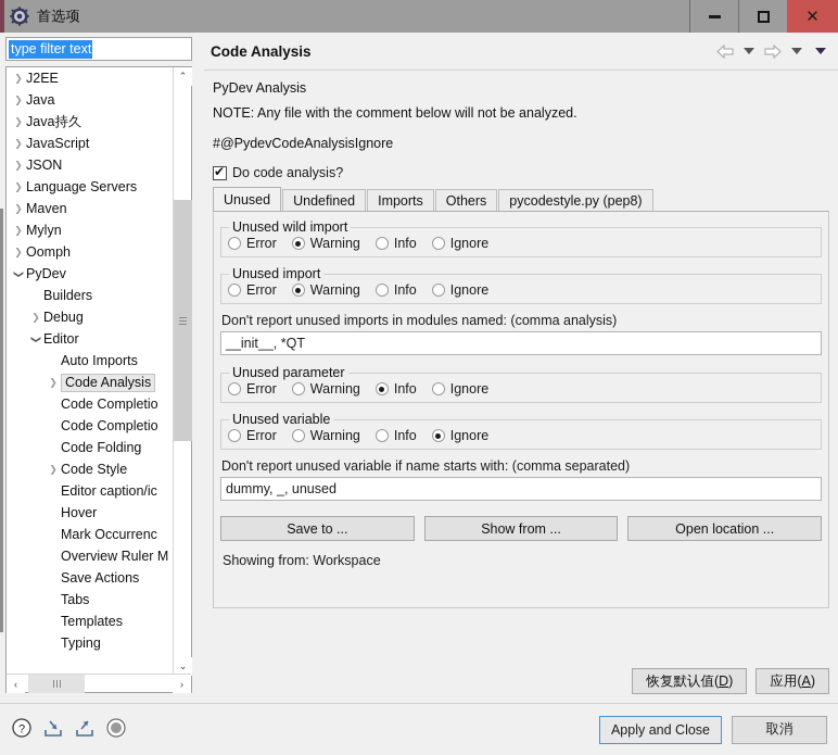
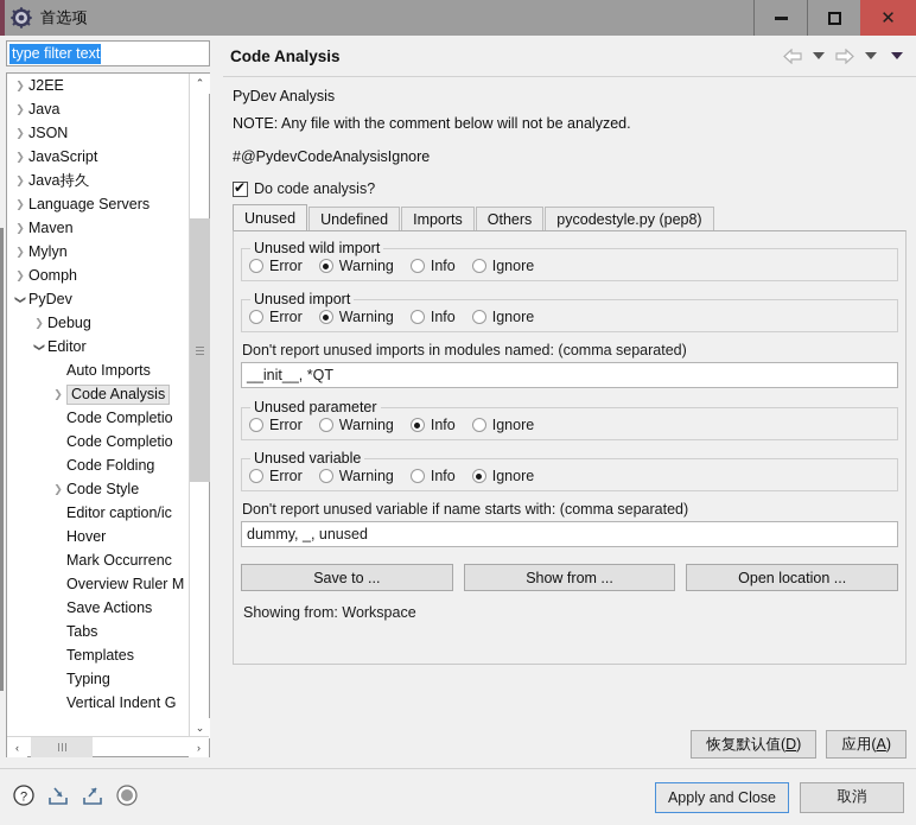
  首选项
  ✕
  type filter text
  ❯
  J2EE
  ❯
  Java
  ❯
- Java持久
+ JSON
  ❯
  JavaScript
  ❯
- JSON
+ Java持久
  ❯
  Language Servers
  ❯
  Maven
  ❯
  Mylyn
  ❯
  Oomph
  PyDev
- Builders
  ❯
  Debug
  Editor
  Auto Imports
  ❯
  Code Analysis
  Code Completio
  Code Completio
  Code Folding
  ❯
  Code Style
  Editor caption/ic
  Hover
  Mark Occurrenc
  Overview Ruler M
  Save Actions
  Tabs
  Templates
  Typing
+ Vertical Indent G
  ⌃
  ⌄
  ‹
  ›
  Code Analysis
  PyDev Analysis
  NOTE: Any file with the comment below will not be analyzed.
  #@PydevCodeAnalysisIgnore
  Do code analysis?
  Unused
  Undefined
  Imports
  Others
  pycodestyle.py (pep8)
  Unused wild import
  Error
  Warning
  Info
  Ignore
  Unused import
  Error
  Warning
  Info
  Ignore
- Don't report unused imports in modules named: (comma analysis)
+ Don't report unused imports in modules named: (comma separated)
  __init__, *QT
  Unused parameter
  Error
  Warning
  Info
  Ignore
  Unused variable
  Error
  Warning
  Info
  Ignore
  Don't report unused variable if name starts with: (comma separated)
  dummy, _, unused
  Save to ...
  Show from ...
  Open location ...
  Showing from: Workspace
  恢复默认值(
  D
  )
  应用(
  A
  )
  ?
  Apply and Close
  取消
